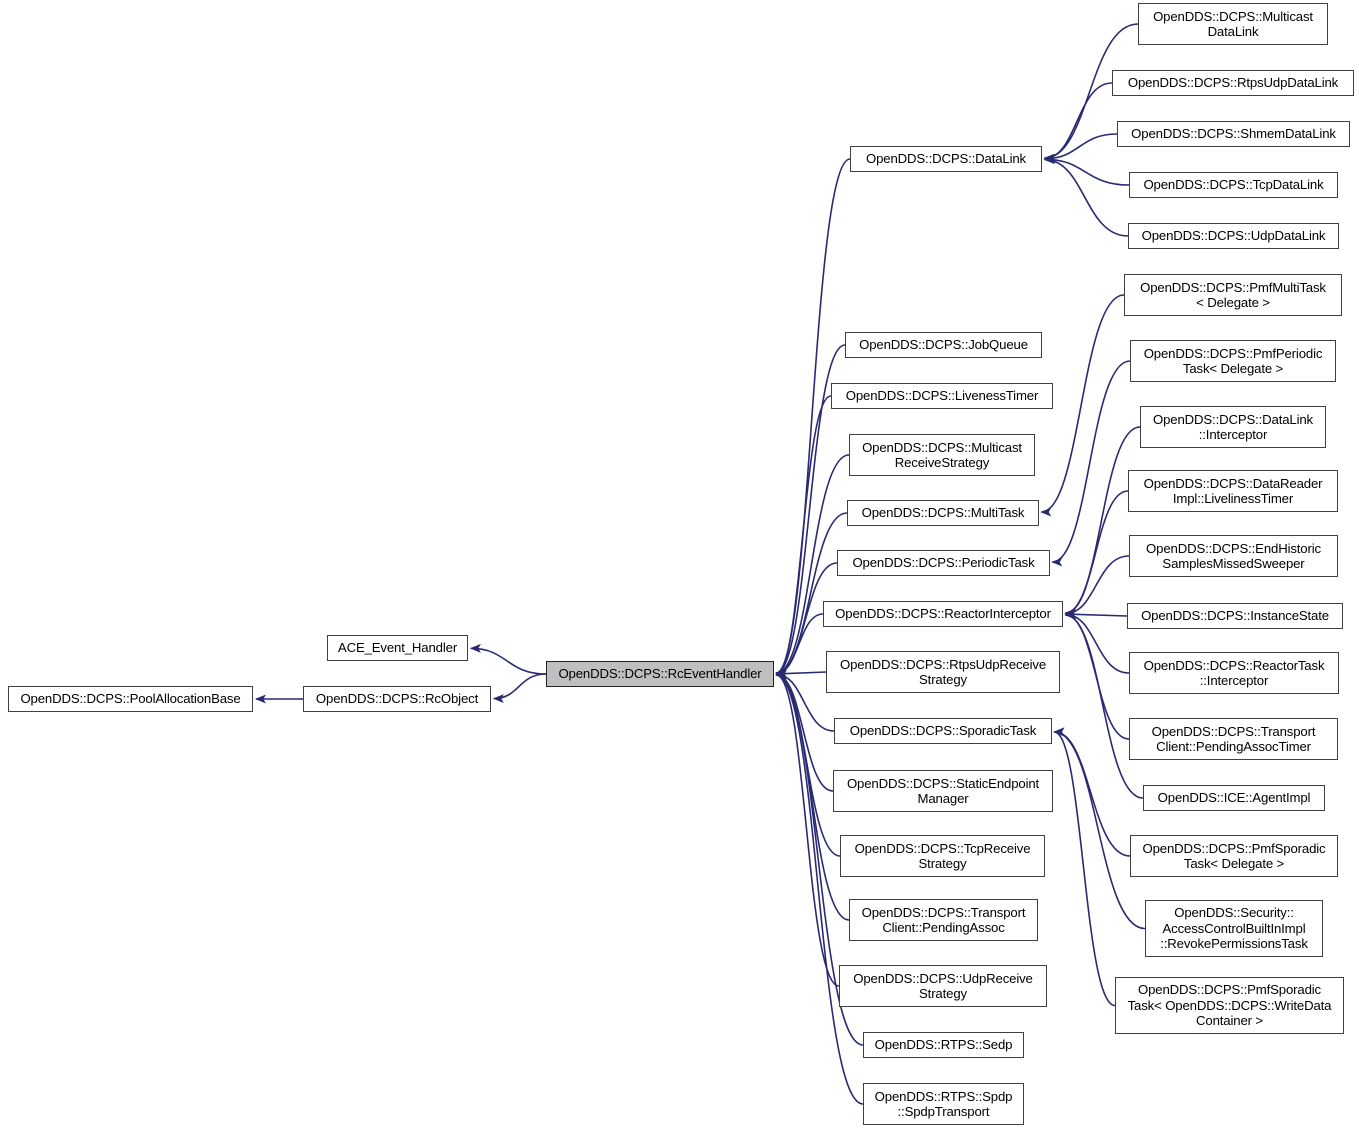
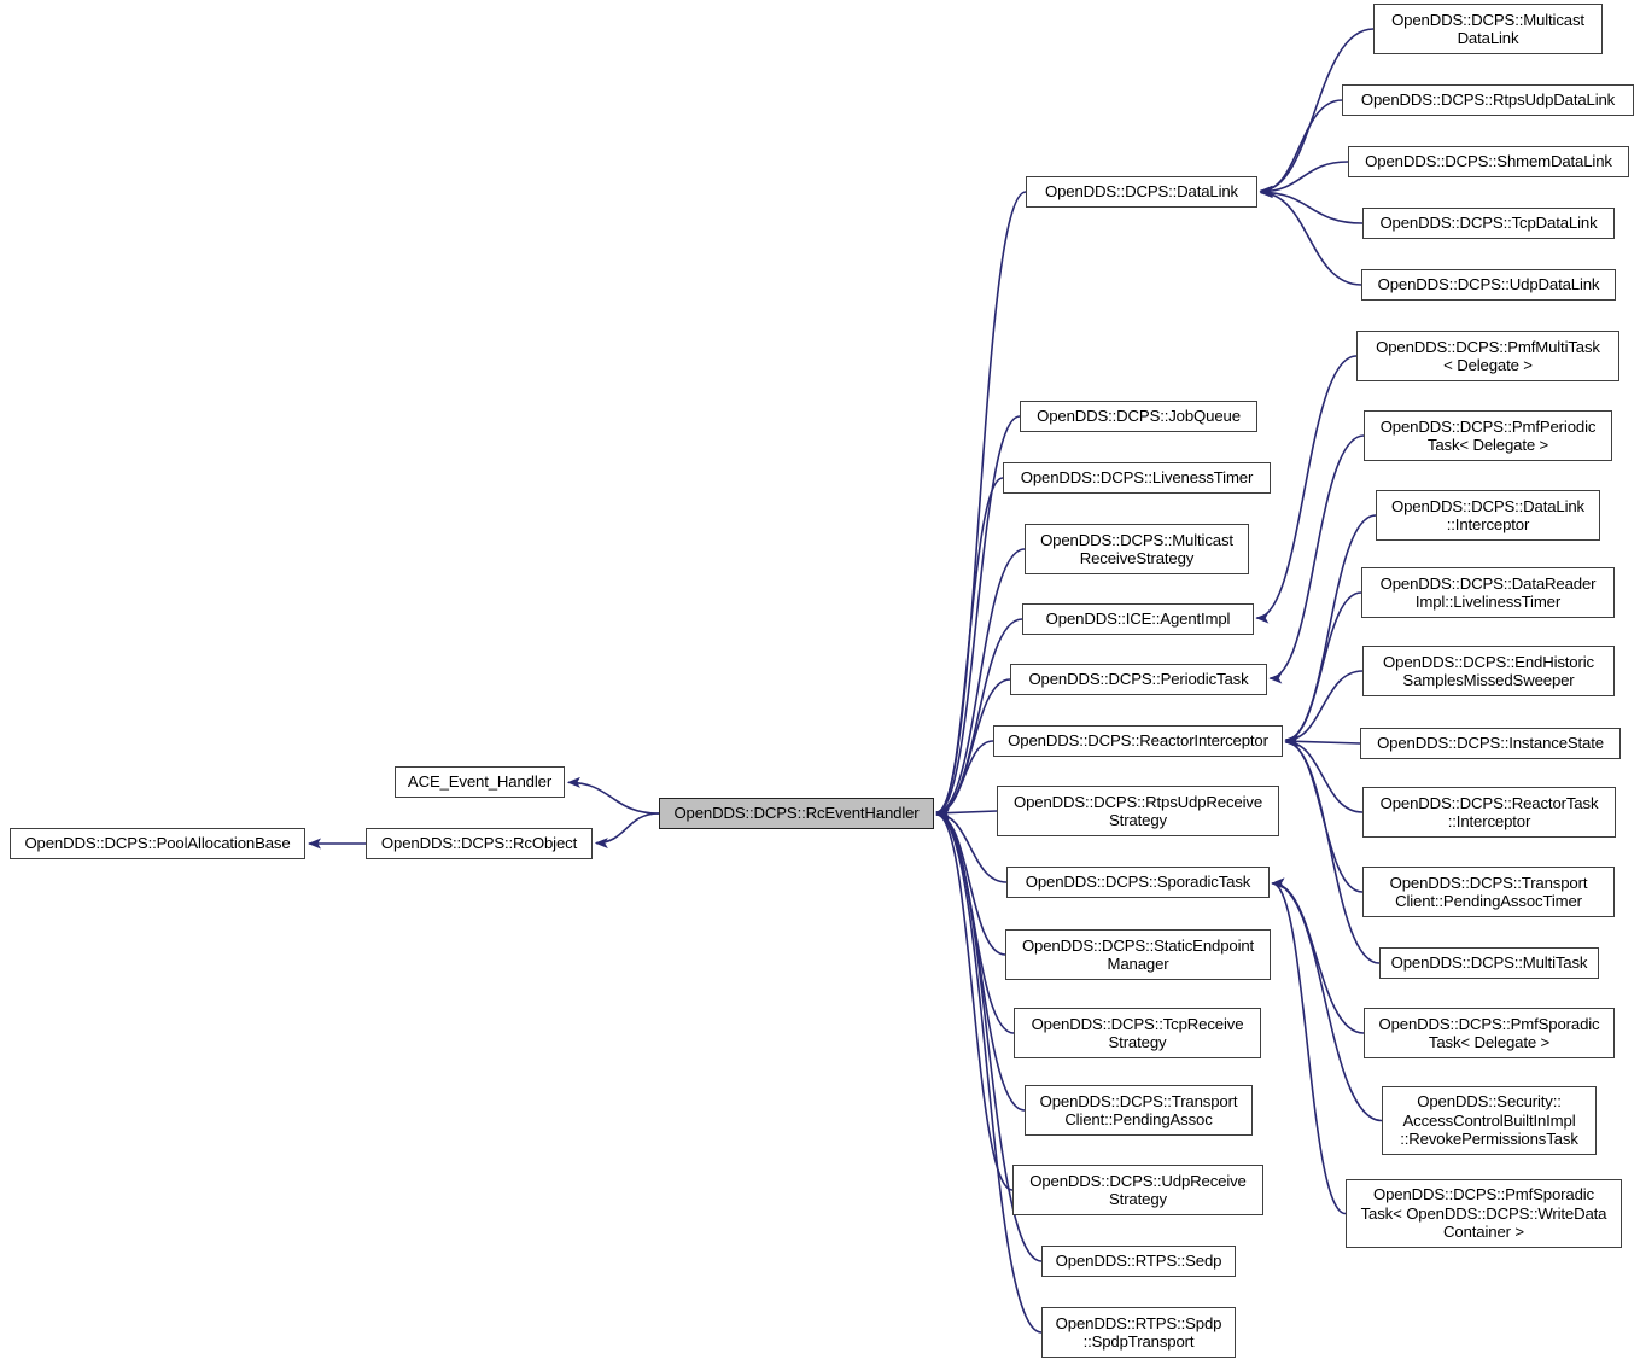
  OpenDDS::DCPS::PoolAllocationBase
  OpenDDS::DCPS::RcObject
  ACE_Event_Handler
  OpenDDS::DCPS::RcEventHandler
  OpenDDS::DCPS::DataLink
  OpenDDS::DCPS::JobQueue
  OpenDDS::DCPS::LivenessTimer
  OpenDDS::DCPS::Multicast
  ReceiveStrategy
- OpenDDS::DCPS::MultiTask
+ OpenDDS::ICE::AgentImpl
  OpenDDS::DCPS::PeriodicTask
  OpenDDS::DCPS::ReactorInterceptor
  OpenDDS::DCPS::RtpsUdpReceive
  Strategy
  OpenDDS::DCPS::SporadicTask
  OpenDDS::DCPS::StaticEndpoint
  Manager
  OpenDDS::DCPS::TcpReceive
  Strategy
  OpenDDS::DCPS::Transport
  Client::PendingAssoc
  OpenDDS::DCPS::UdpReceive
  Strategy
  OpenDDS::RTPS::Sedp
  OpenDDS::RTPS::Spdp
  ::SpdpTransport
  OpenDDS::DCPS::Multicast
  DataLink
  OpenDDS::DCPS::RtpsUdpDataLink
  OpenDDS::DCPS::ShmemDataLink
  OpenDDS::DCPS::TcpDataLink
  OpenDDS::DCPS::UdpDataLink
  OpenDDS::DCPS::PmfMultiTask
  < Delegate >
  OpenDDS::DCPS::PmfPeriodic
  Task< Delegate >
  OpenDDS::DCPS::DataLink
  ::Interceptor
  OpenDDS::DCPS::DataReader
  Impl::LivelinessTimer
  OpenDDS::DCPS::EndHistoric
  SamplesMissedSweeper
  OpenDDS::DCPS::InstanceState
  OpenDDS::DCPS::ReactorTask
  ::Interceptor
  OpenDDS::DCPS::Transport
  Client::PendingAssocTimer
- OpenDDS::ICE::AgentImpl
+ OpenDDS::DCPS::MultiTask
  OpenDDS::DCPS::PmfSporadic
  Task< Delegate >
  OpenDDS::Security::
  AccessControlBuiltInImpl
  ::RevokePermissionsTask
  OpenDDS::DCPS::PmfSporadic
  Task< OpenDDS::DCPS::WriteData
  Container >
